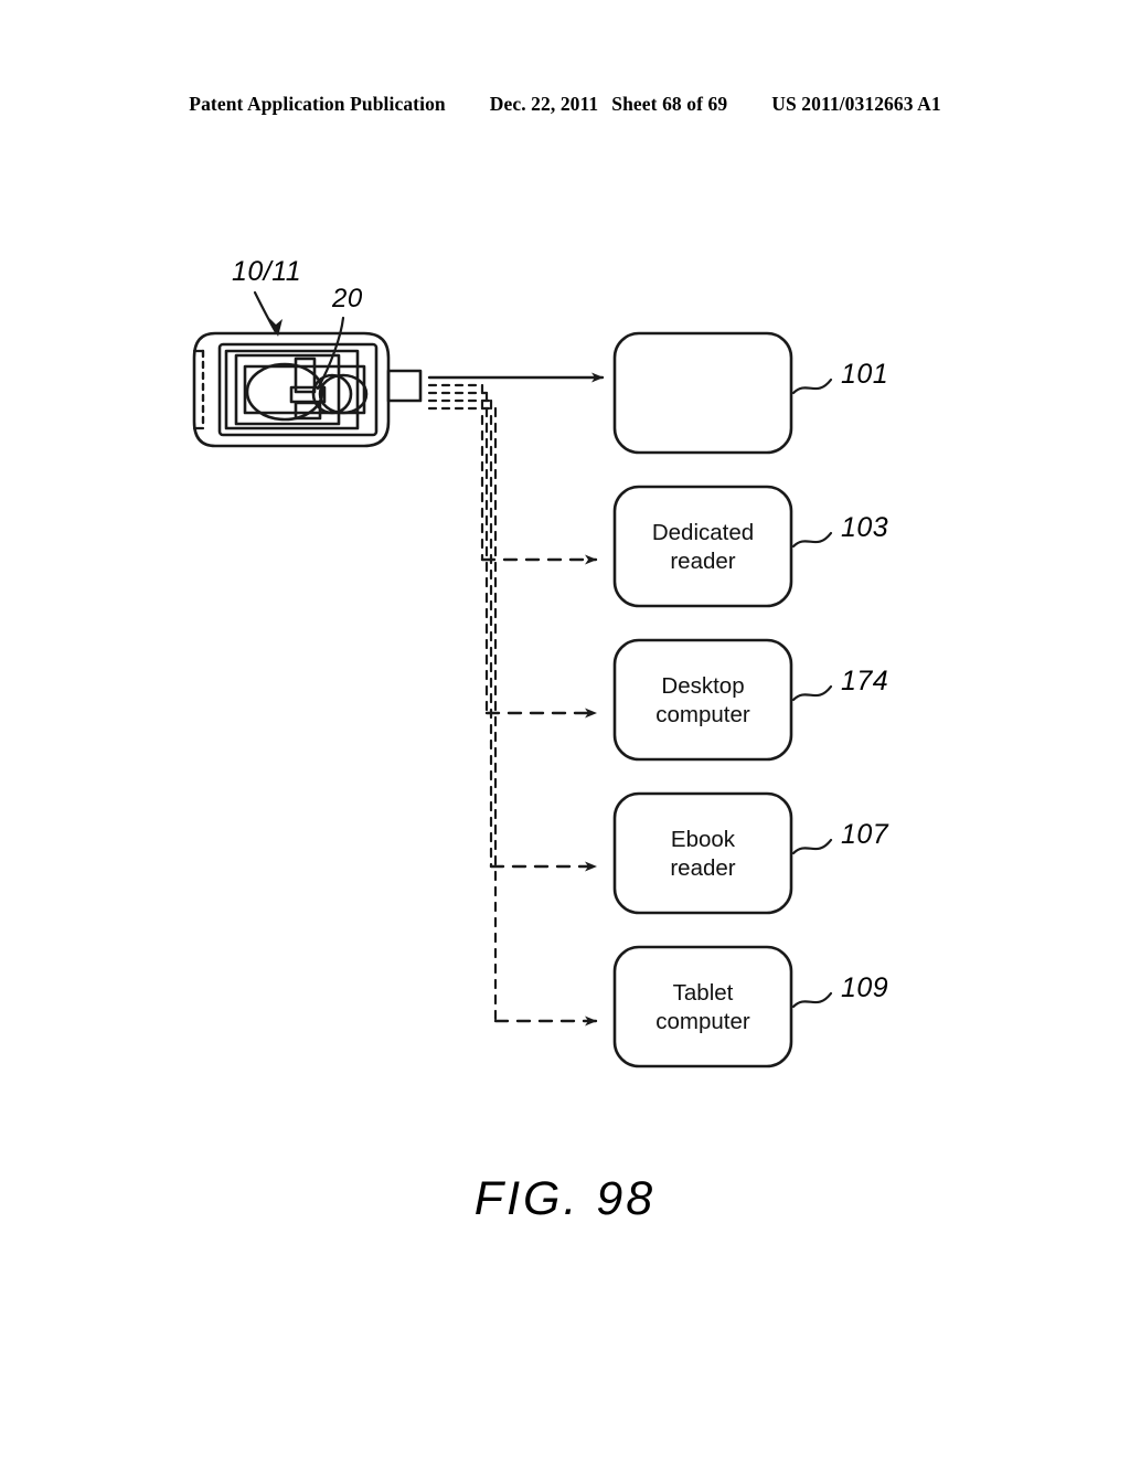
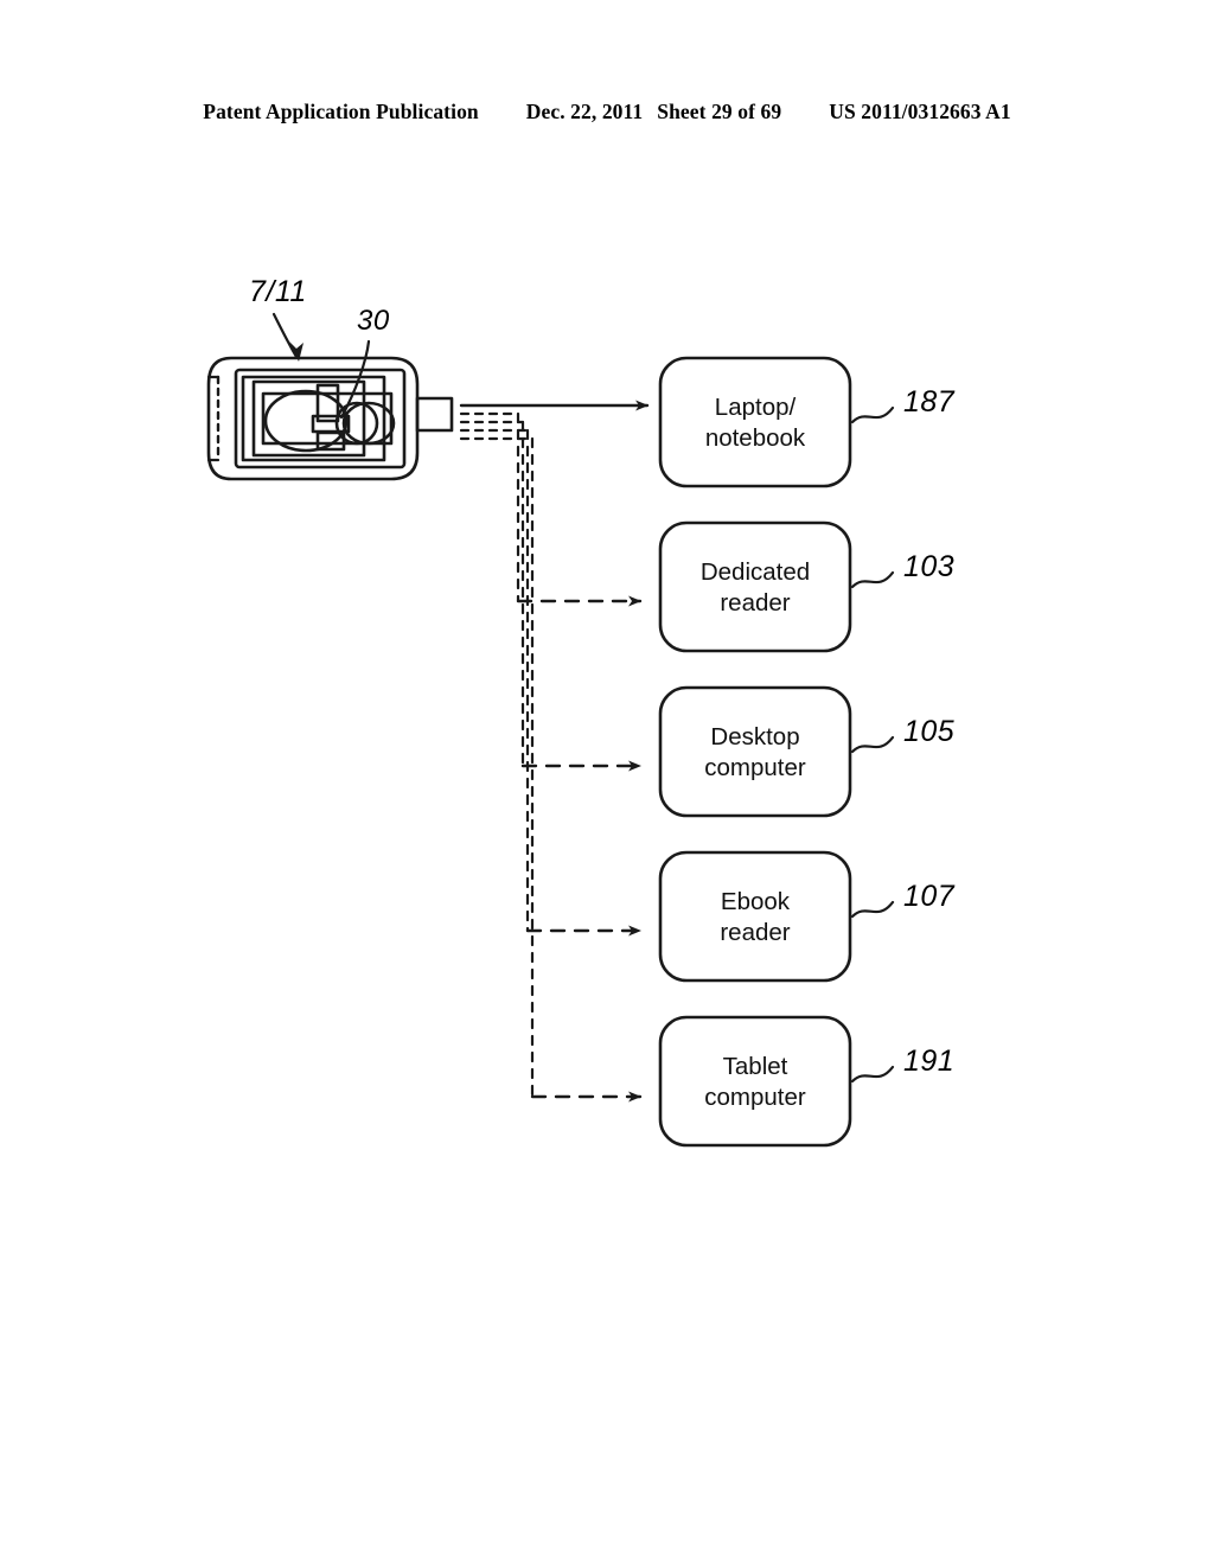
  Patent Application Publication
  Dec. 22, 2011
- Sheet 68 of 69
+ Sheet 29 of 69
  US 2011/0312663 A1
+ Laptop/
+ notebook
  Dedicated
  reader
  Desktop
  computer
  Ebook
  reader
  Tablet
  computer
- 101
+ 187
  103
- 174
+ 105
  107
- 109
+ 191
- 10/11
+ 7/11
- 20
+ 30
- FIG. 98
